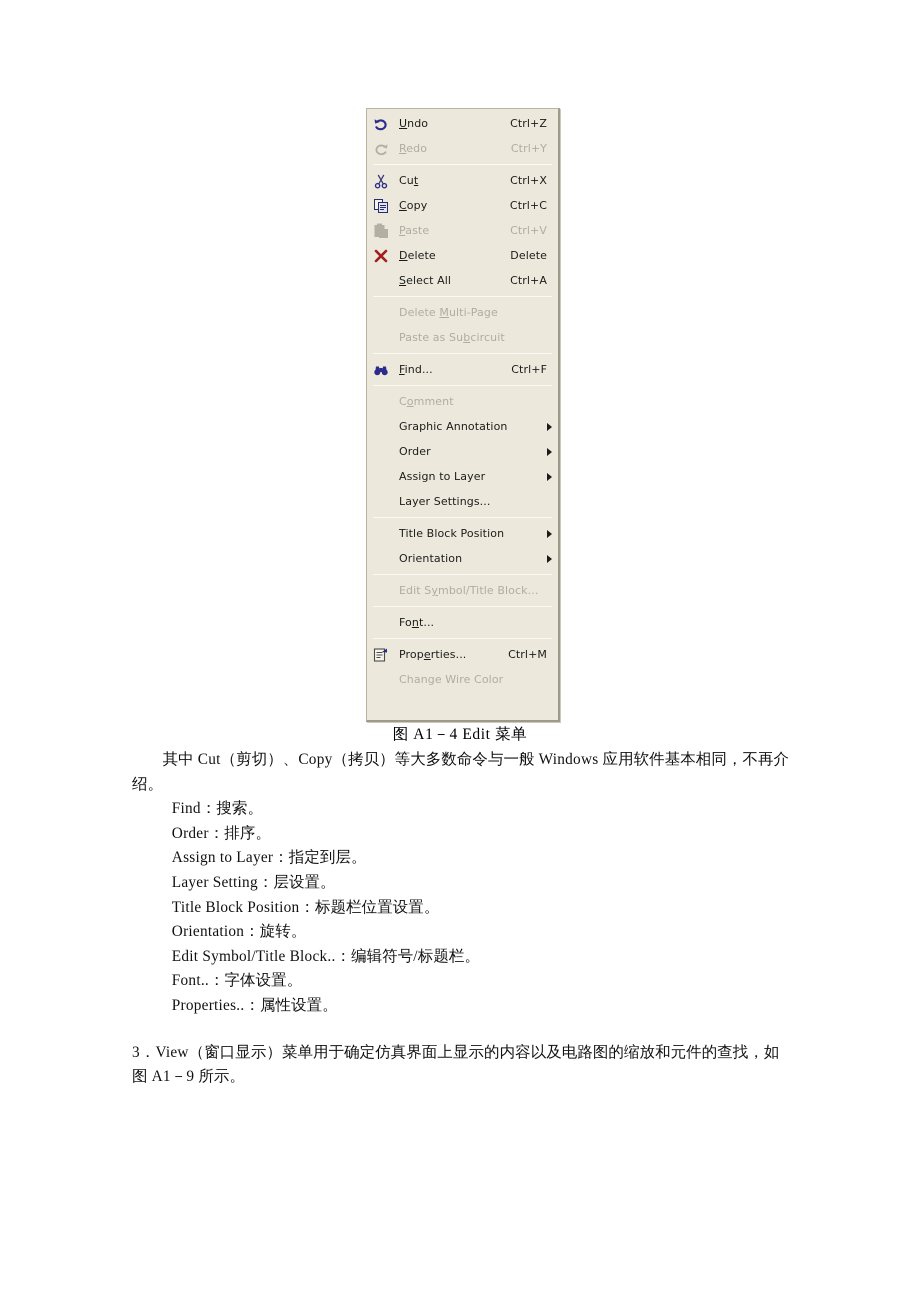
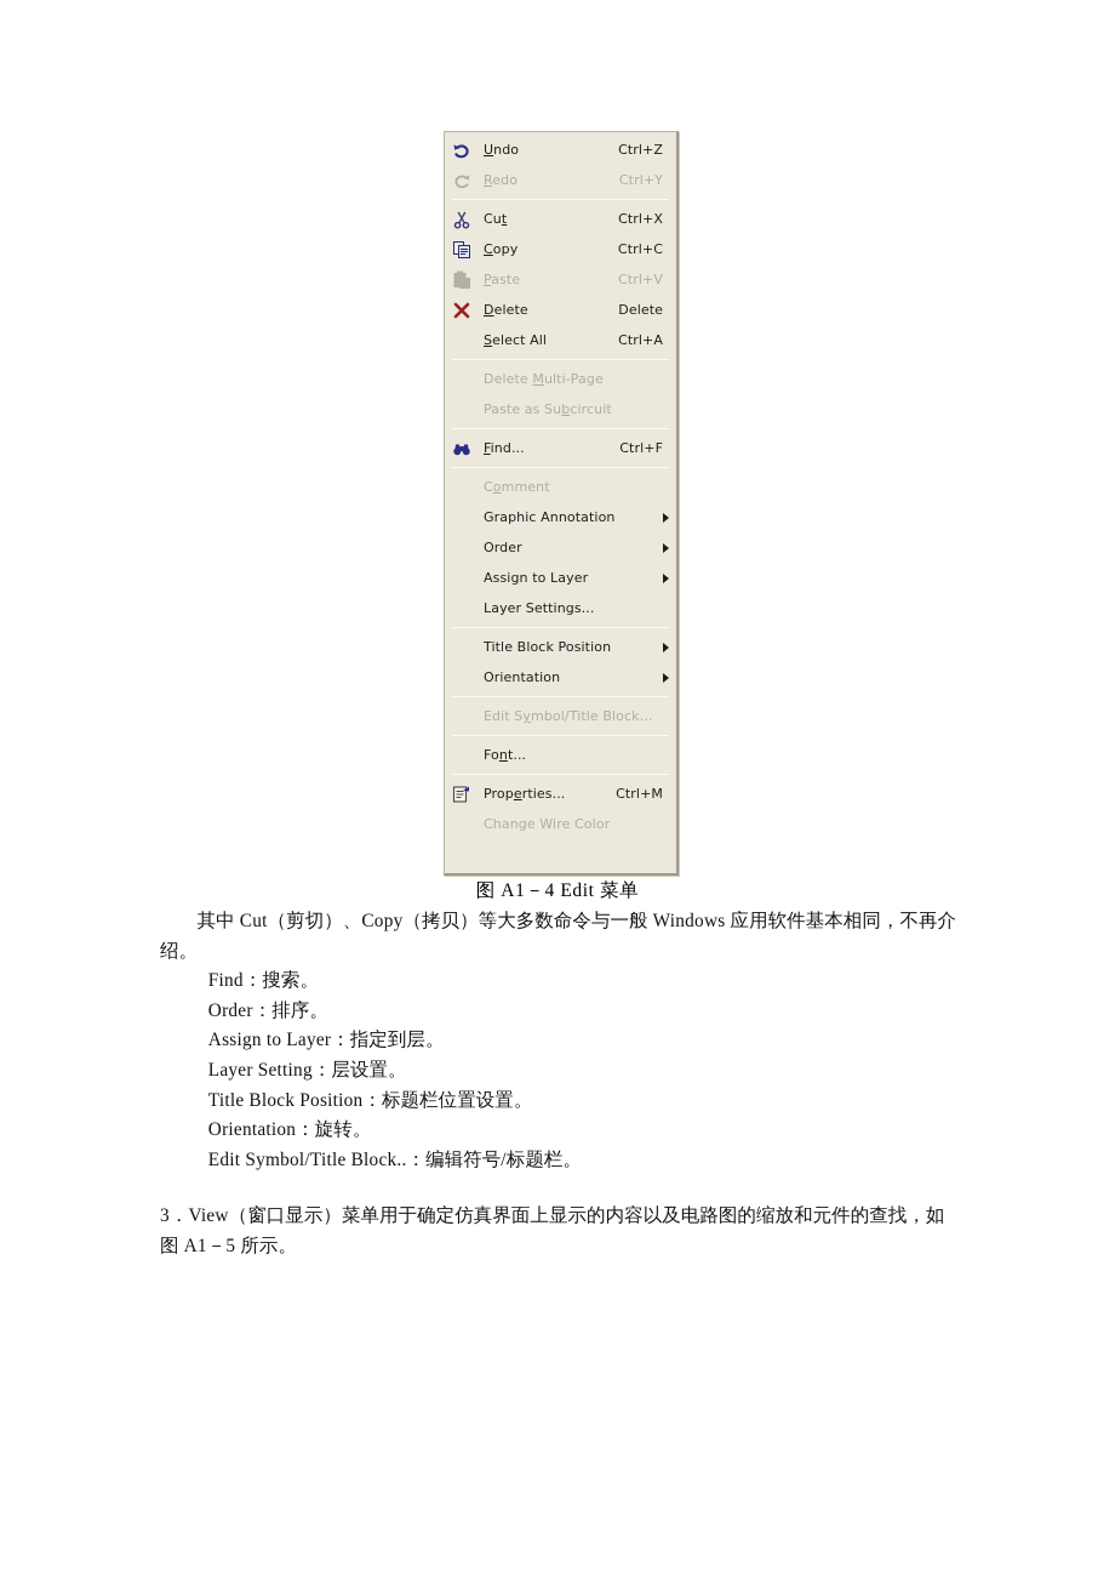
  Undo
  Ctrl+Z
  Redo
  Ctrl+Y
  Cut
  Ctrl+X
  Copy
  Ctrl+C
  Paste
  Ctrl+V
  Delete
  Delete
  Select All
  Ctrl+A
  Delete Multi-Page
  Paste as Subcircuit
  Find...
  Ctrl+F
  Comment
  Graphic Annotation
  Order
  Assign to Layer
  Layer Settings...
  Title Block Position
  Orientation
  Edit Symbol/Title Block...
  Font...
  Properties...
  Ctrl+M
  Change Wire Color
  图 A1－4 Edit 菜单
  其中 Cut（剪切）、Copy（拷贝）等大多数命令与一般 Windows 应用软件基本相同，不再介绍。
  Find：搜索。
  Order：排序。
  Assign to Layer：指定到层。
  Layer Setting：层设置。
  Title Block Position：标题栏位置设置。
  Orientation：旋转。
  Edit Symbol/Title Block..：编辑符号/标题栏。
- Font..：字体设置。
- Properties..：属性设置。
- 3．View（窗口显示）菜单用于确定仿真界面上显示的内容以及电路图的缩放和元件的查找，如图 A1－9 所示。
+ 3．View（窗口显示）菜单用于确定仿真界面上显示的内容以及电路图的缩放和元件的查找，如图 A1－5 所示。
